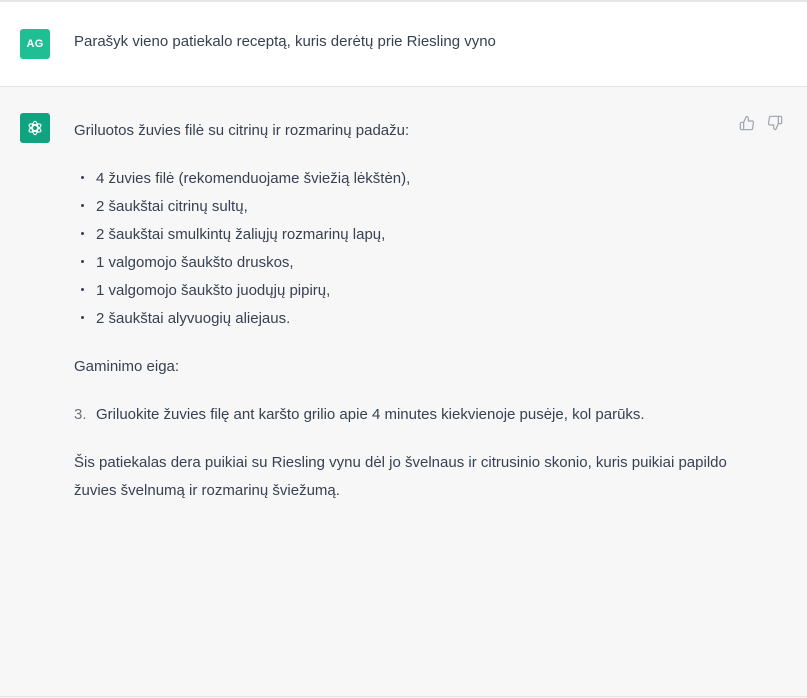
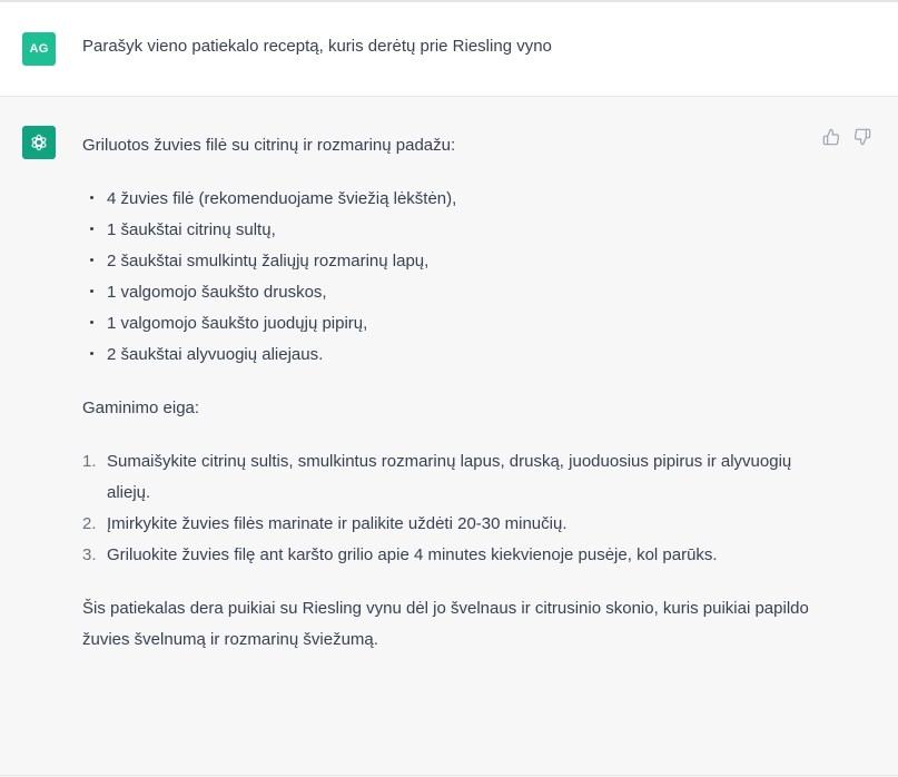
  AG
  Parašyk vieno patiekalo receptą, kuris derėtų prie Riesling vyno
  Griluotos žuvies filė su citrinų ir rozmarinų padažu:
  4 žuvies filė (rekomenduojame šviežią lėkštėn),
- 2 šaukštai citrinų sultų,
+ 1 šaukštai citrinų sultų,
  2 šaukštai smulkintų žaliųjų rozmarinų lapų,
  1 valgomojo šaukšto druskos,
  1 valgomojo šaukšto juodųjų pipirų,
  2 šaukštai alyvuogių aliejaus.
  Gaminimo eiga:
+ 1.
+ Sumaišykite citrinų sultis, smulkintus rozmarinų lapus, druską, juoduosius pipirus ir alyvuogių aliejų.
+ 2.
+ Įmirkykite žuvies filės marinate ir palikite uždėti 20-30 minučių.
  3.
  Griluokite žuvies filę ant karšto grilio apie 4 minutes kiekvienoje pusėje, kol parūks.
  Šis patiekalas dera puikiai su Riesling vynu dėl jo švelnaus ir citrusinio skonio, kuris puikiai papildo žuvies švelnumą ir rozmarinų šviežumą.
